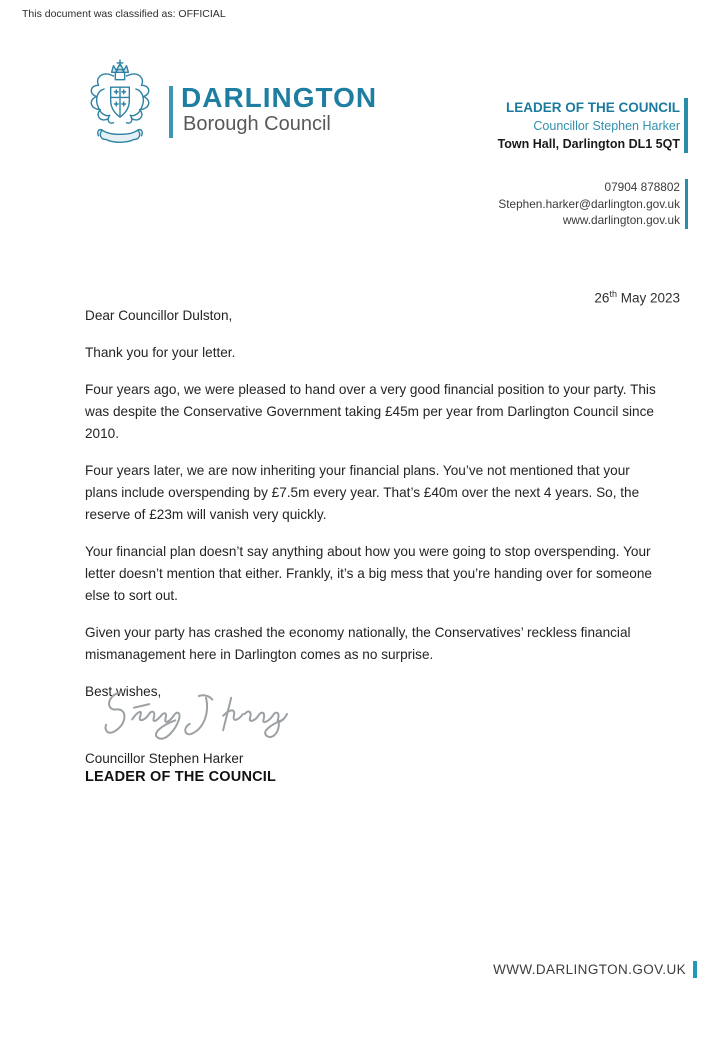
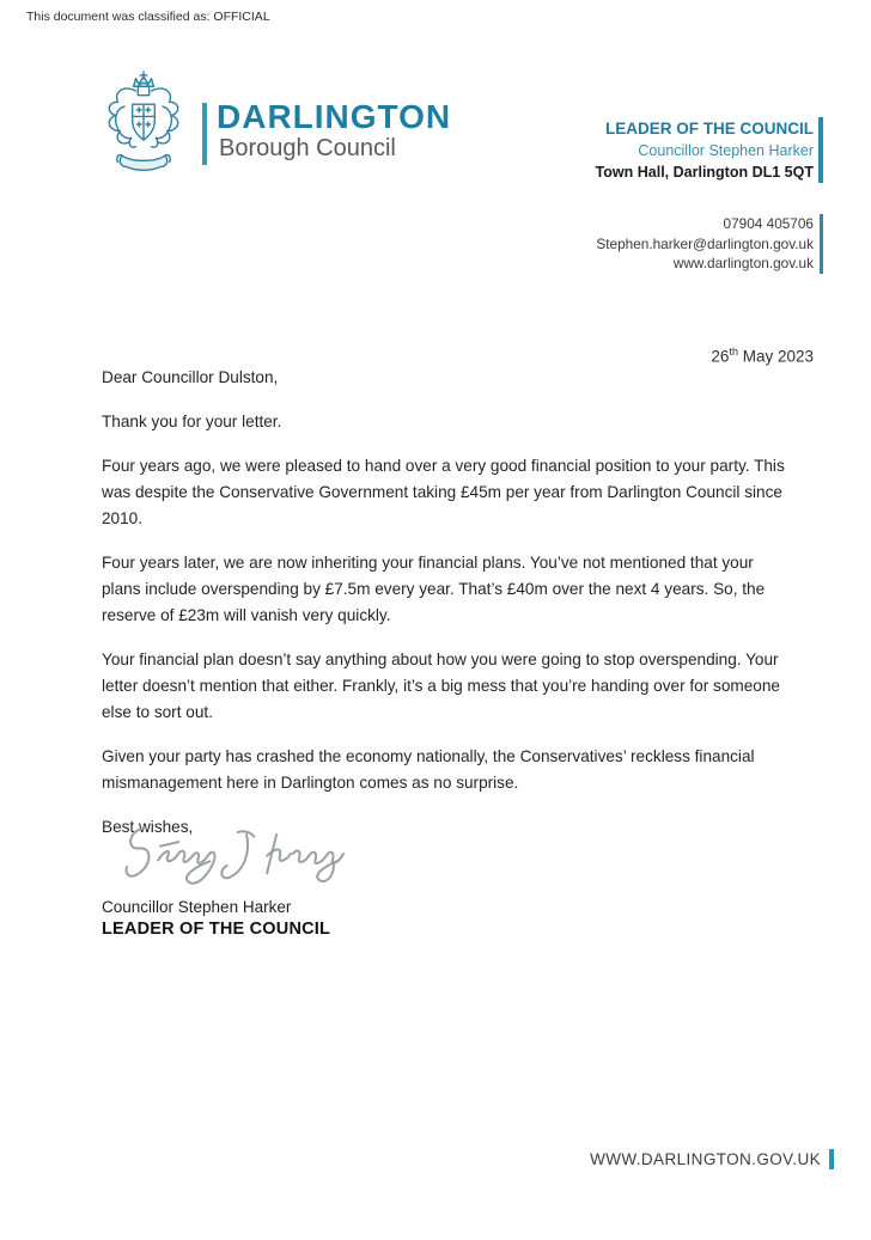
  This document was classified as: OFFICIAL
  DARLINGTON
  Borough Council
  LEADER OF THE COUNCIL
  Councillor Stephen Harker
  Town Hall, Darlington DL1 5QT
- 07904 878802
+ 07904 405706
  Stephen.harker@darlington.gov.uk
  www.darlington.gov.uk
  26th May 2023
  Dear Councillor Dulston,
  Thank you for your letter.
  Four years ago, we were pleased to hand over a very good financial position to your party. This was despite the Conservative Government taking £45m per year from Darlington Council since 2010.
  Four years later, we are now inheriting your financial plans. You’ve not mentioned that your plans include overspending by £7.5m every year. That’s £40m over the next 4 years. So, the reserve of £23m will vanish very quickly.
  Your financial plan doesn’t say anything about how you were going to stop overspending. Your letter doesn’t mention that either. Frankly, it’s a big mess that you’re handing over for someone else to sort out.
  Given your party has crashed the economy nationally, the Conservatives’ reckless financial mismanagement here in Darlington comes as no surprise.
  Bestishes,
  Councillor Stephen Harker
  LEADER OF THE COUNCIL
  WWW.DARLINGTON.GOV.UK
